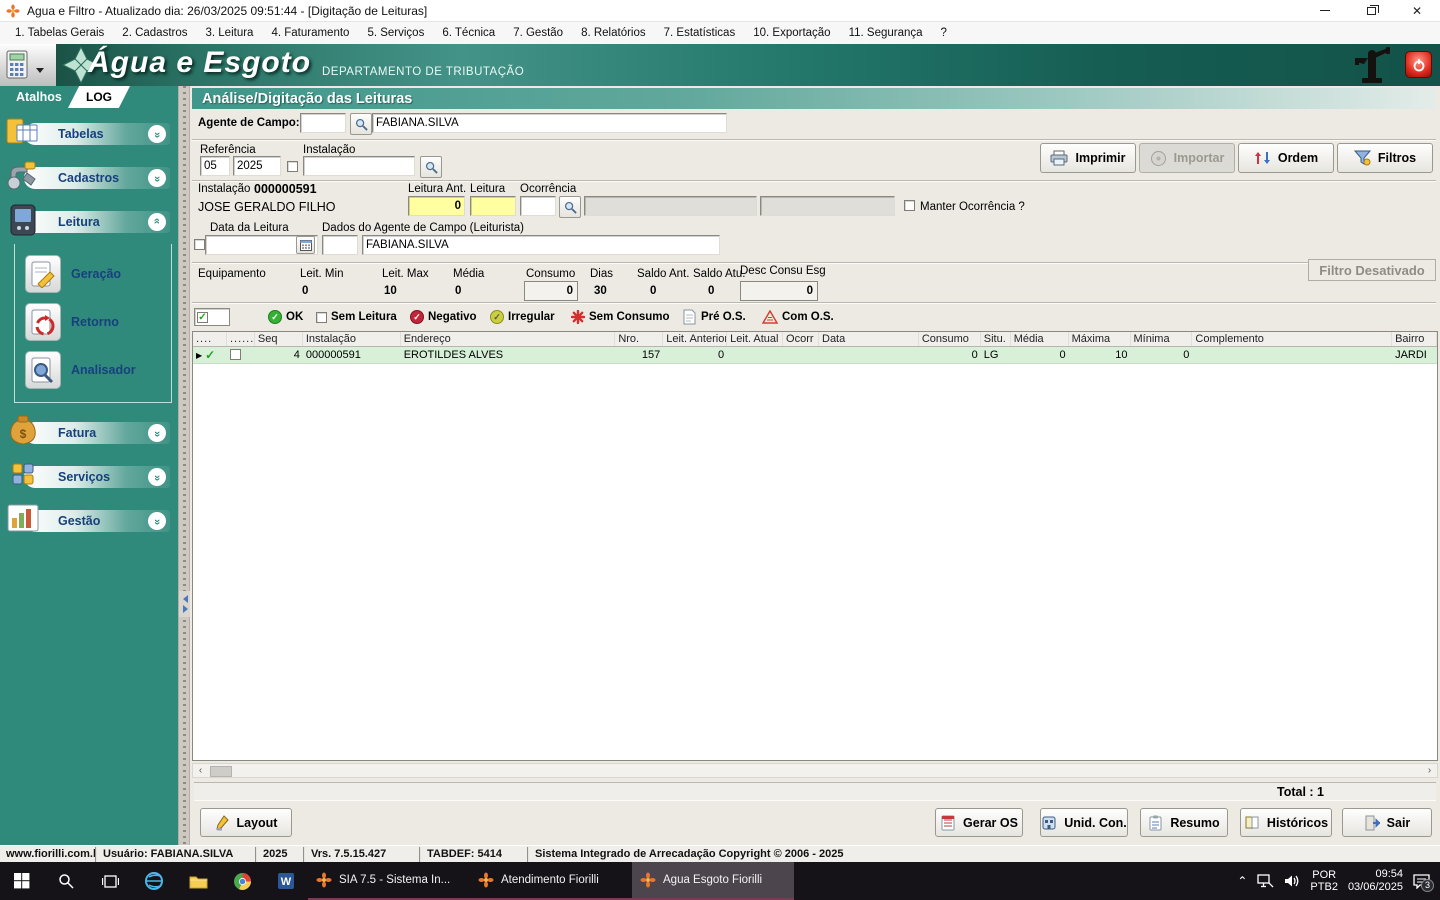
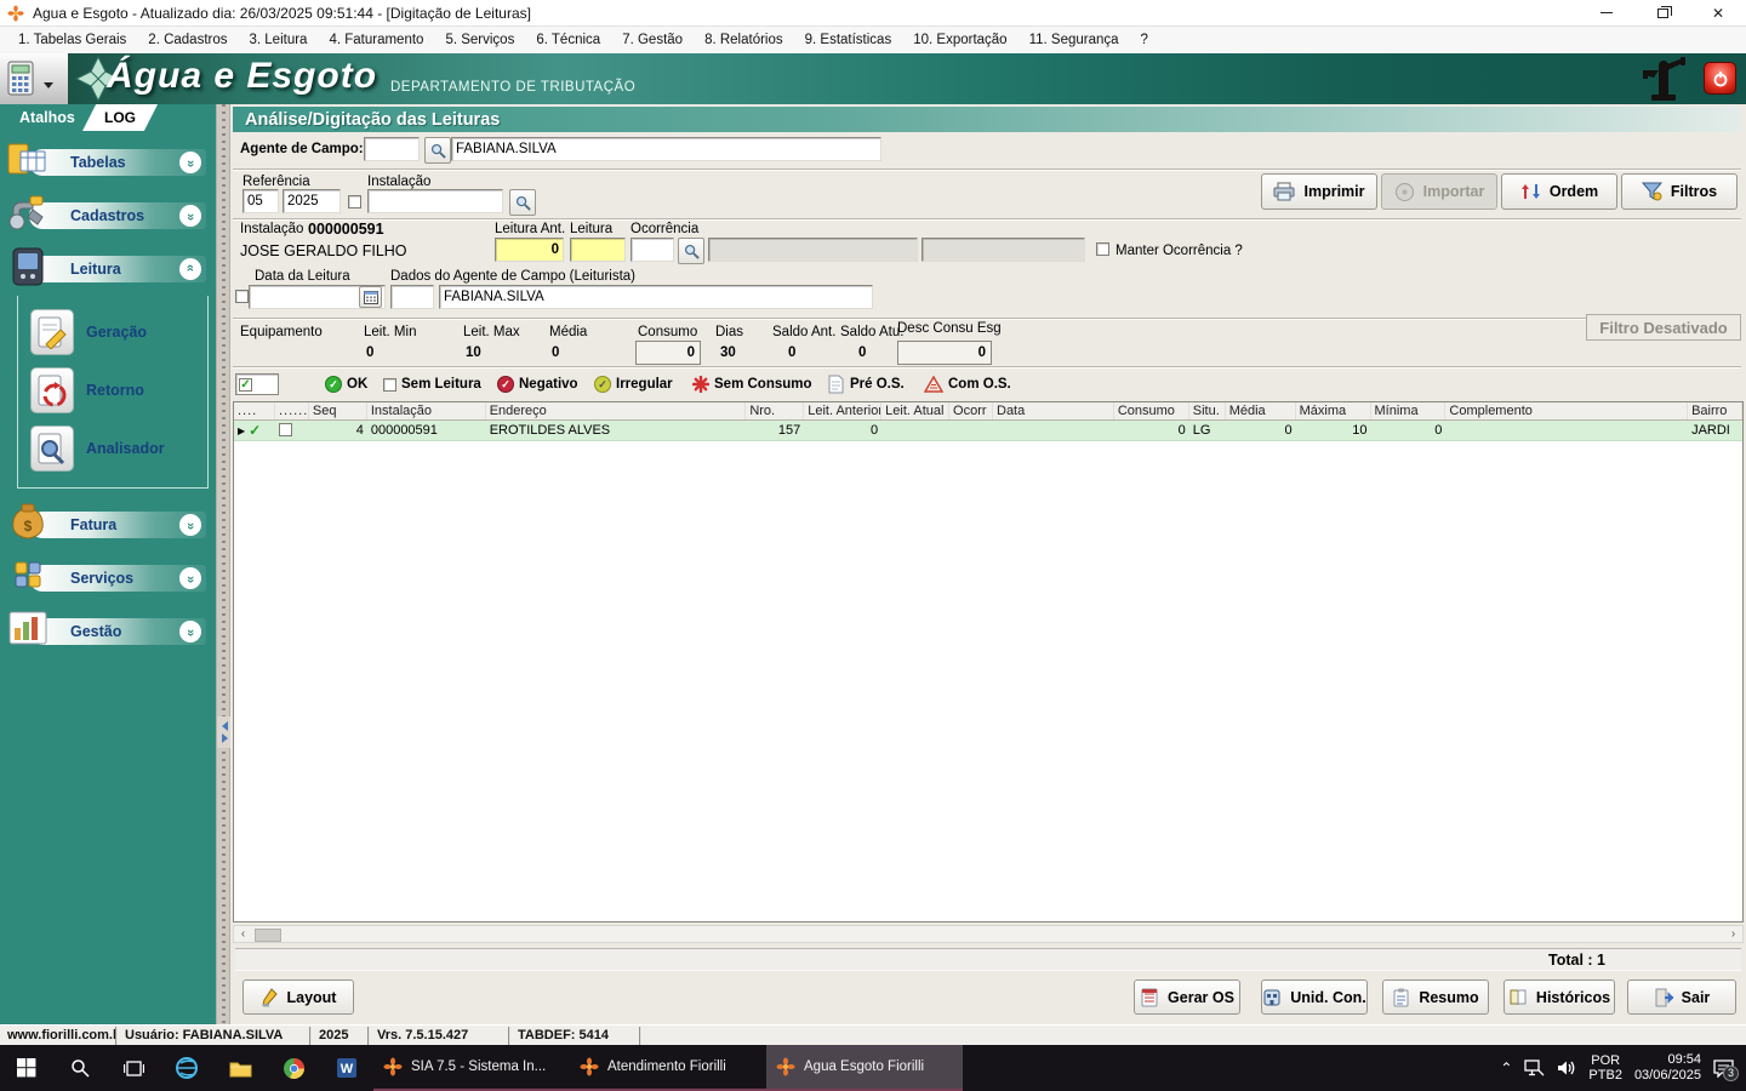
- Agua e Filtro - Atualizado dia: 26/03/2025 09:51:44 - [Digitação de Leituras]
+ Agua e Esgoto - Atualizado dia: 26/03/2025 09:51:44 - [Digitação de Leituras]
  ✕
  1. Tabelas Gerais
  2. Cadastros
  3. Leitura
  4. Faturamento
  5. Serviços
  6. Técnica
  7. Gestão
  8. Relatórios
- 7. Estatísticas
+ 9. Estatísticas
  10. Exportação
  11. Segurança
  ?
  Água e Esgoto
  DEPARTAMENTO DE TRIBUTAÇÃO
  Atalhos
  LOG
  Tabelas
  Cadastros
  Leitura
  Geração
  Retorno
  Analisador
  $
  Fatura
  Serviços
  Gestão
  Análise/Digitação das Leituras
  Agente de Campo:
  FABIANA.SILVA
  Referência
  05
  2025
  Instalação
  Imprimir
  Importar
  Ordem
  Filtros
  Instalação
  000000591
  Leitura Ant.
  Leitura
  Ocorrência
  JOSE GERALDO FILHO
  0
  Manter Ocorrência ?
  Data da Leitura
  Dados do Agente de Campo (Leiturista)
  FABIANA.SILVA
  Equipamento
  Leit. Min
  Leit. Max
  Média
  Consumo
  Dias
  Saldo Ant.
  Saldo Atu.
  Desc Consu Esg
  0
  10
  0
  0
  30
  0
  0
  0
  Filtro Desativado
  ✓
  ✓
  OK
  Sem Leitura
  ✓
  Negativo
  ✓
  Irregular
  Sem Consumo
  Pré O.S.
  Com O.S.
  ....
  ......
  Seq
  Instalação
  Endereço
  Nro.
  Leit. Anterior
  Leit. Atual
  Ocorr
  Data
  Consumo
  Situ.
  Média
  Máxima
  Mínima
  Complemento
  Bairro
  ▶
  ✓
  4
  000000591
  EROTILDES ALVES
  157
  0
  0
  LG
  0
  10
  0
  JARDI
  ‹
  ›
  Total : 1
  Layout
  Gerar OS
  Unid. Con.
  Resumo
  Históricos
  Sair
  www.fiorilli.com.b
  Usuário: FABIANA.SILVA
  2025
  Vrs. 7.5.15.427
  TABDEF: 5414
- Sistema Integrado de Arrecadação Copyright © 2006 - 2025
  W
  SIA 7.5 - Sistema In...
  Atendimento Fiorilli
  Agua Esgoto Fiorilli
  ⌃
  POR
  PTB2
  09:54
  03/06/2025
  3
